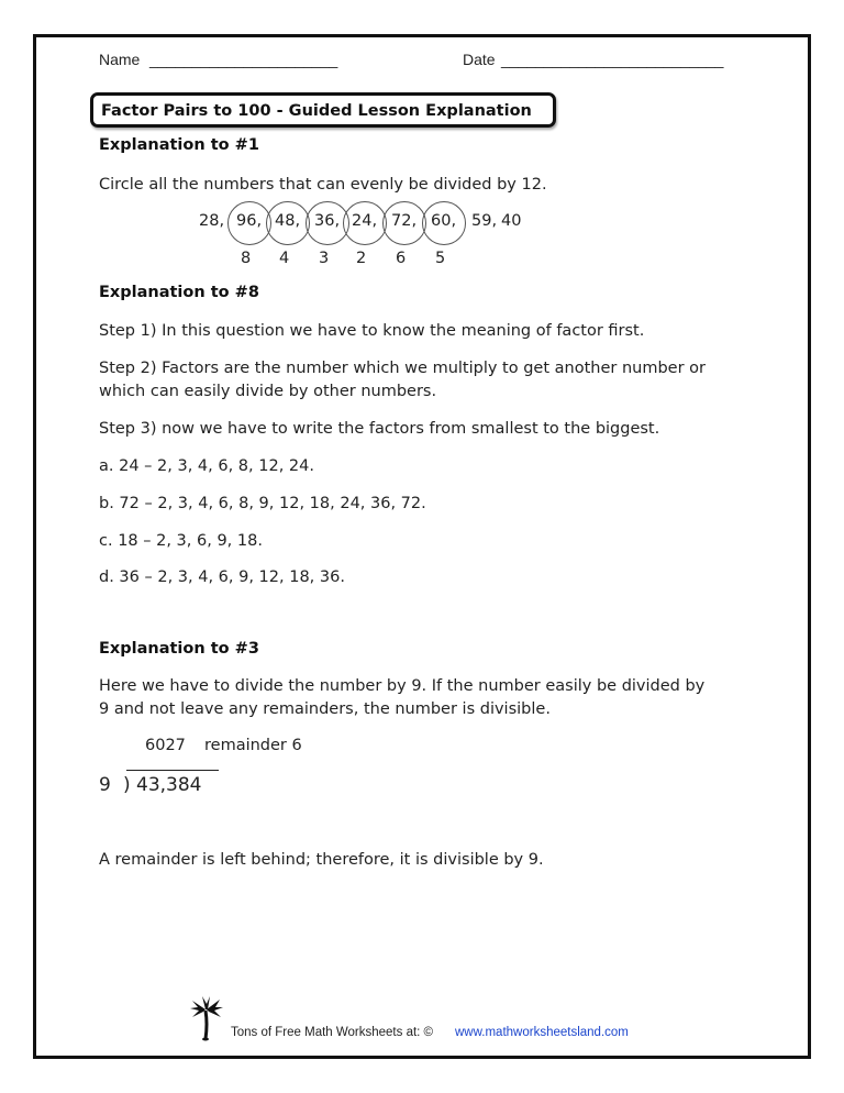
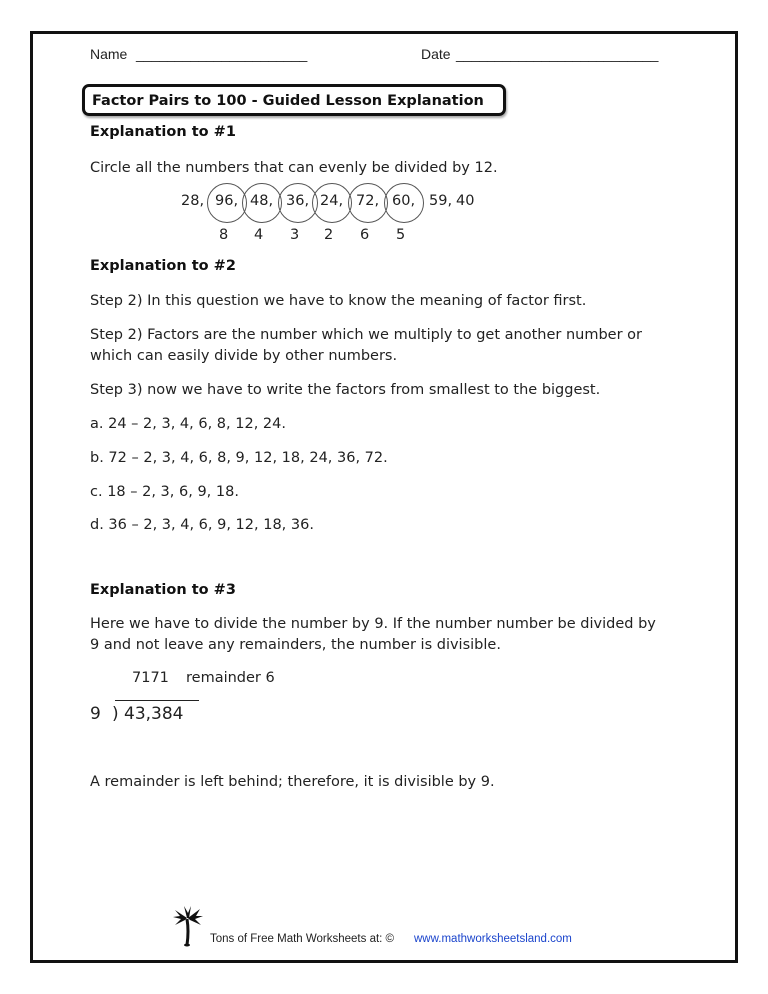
  Name
  ______________________
  Date
  __________________________
  Factor Pairs to 100 - Guided Lesson Explanation
  Explanation to #1
  Circle all the numbers that can evenly be divided by 12.
  28,
  96,
  8
  48,
  4
  36,
  3
  24,
  2
  72,
  6
  60,
  5
  59,
  40
- Explanation to #8
+ Explanation to #2
- Step 1) In this question we have to know the meaning of factor first.
+ Step 2) In this question we have to know the meaning of factor first.
  Step 2) Factors are the number which we multiply to get another number or
  which can easily divide by other numbers.
  Step 3) now we have to write the factors from smallest to the biggest.
  a. 24 – 2, 3, 4, 6, 8, 12, 24.
  b. 72 – 2, 3, 4, 6, 8, 9, 12, 18, 24, 36, 72.
  c. 18 – 2, 3, 6, 9, 18.
  d. 36 – 2, 3, 4, 6, 9, 12, 18, 36.
  Explanation to #3
- Here we have to divide the number by 9. If the number easily be divided by
+ Here we have to divide the number by 9. If the number number be divided by
  9 and not leave any remainders, the number is divisible.
- 6027
+ 7171
  remainder 6
  9
  )
  43,384
  A remainder is left behind; therefore, it is divisible by 9.
  Tons of Free Math Worksheets at: ©
  www.mathworksheetsland.com
